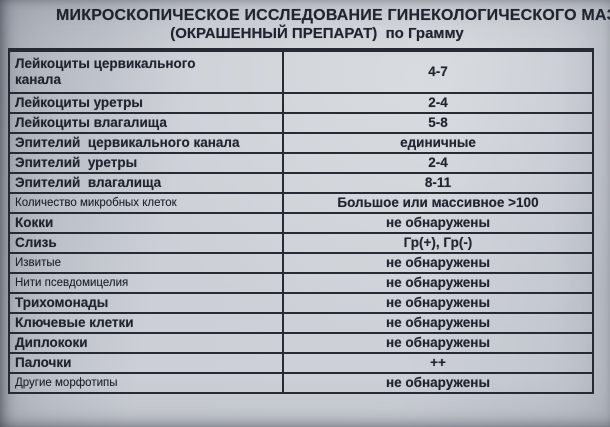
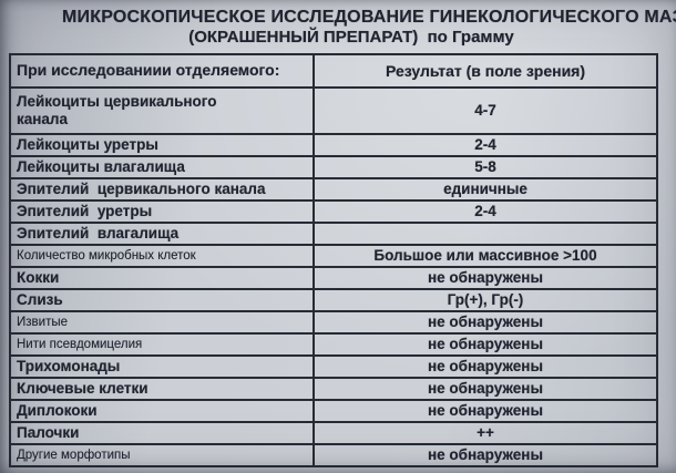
  МИКРОСКОПИЧЕСКОЕ ИССЛЕДОВАНИЕ ГИНЕКОЛОГИЧЕСКОГО МА
  (ОКРАШЕННЫЙ ПРЕПАРАТ) по Грамму
+ При исследованиии отделяемого:
+ Результат (в поле зрения)
  Лейкоциты цервикального
  канала
  4-7
  Лейкоциты уретры
  2-4
  Лейкоциты влагалища
  5-8
  Эпителий цервикального канала
  единичные
  Эпителий уретры
  2-4
  Эпителий влагалища
- 8-11
  Количество микробных клеток
  Большое или массивное >100
  Кокки
  не обнаружены
  Слизь
  Гр(+), Гр(-)
  Извитые
  не обнаружены
  Нити псевдомицелия
  не обнаружены
  Трихомонады
  не обнаружены
  Ключевые клетки
  не обнаружены
  Диплококи
  не обнаружены
  Палочки
  ++
  Другие морфотипы
  не обнаружены
